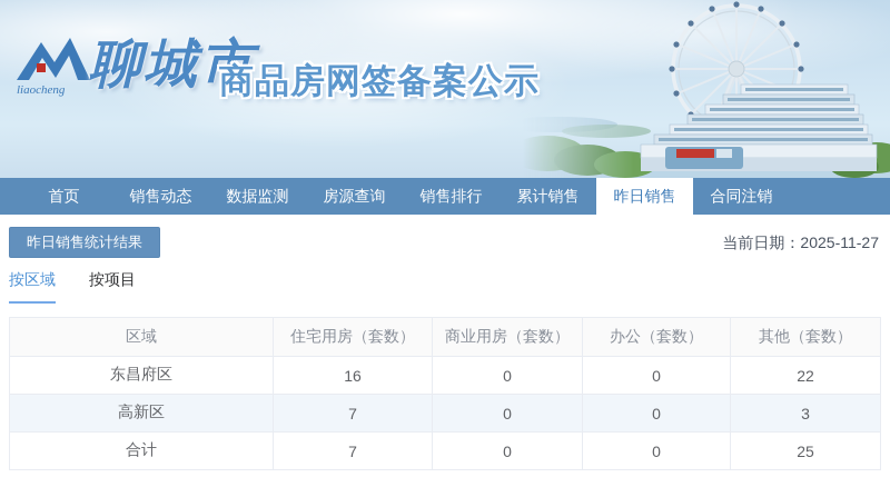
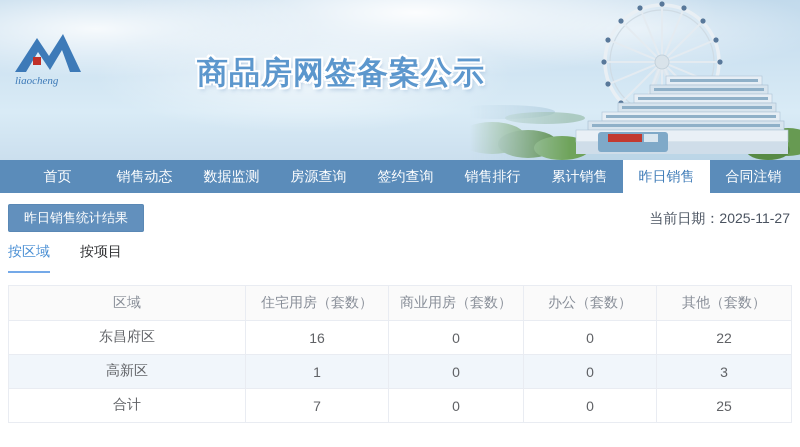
  liaocheng
- 聊城市
  商品房网签备案公示
  首页
  销售动态
  数据监测
  房源查询
+ 签约查询
  销售排行
  累计销售
  昨日销售
  合同注销
  昨日销售统计结果
  当前日期：2025-11-27
  按区域
  按项目
  区域	住宅用房（套数）	商业用房（套数）	办公（套数）	其他（套数）
  东昌府区	16	0	0	22
- 高新区	7	0	0	3
+ 高新区	1	0	0	3
  合计	7	0	0	25
